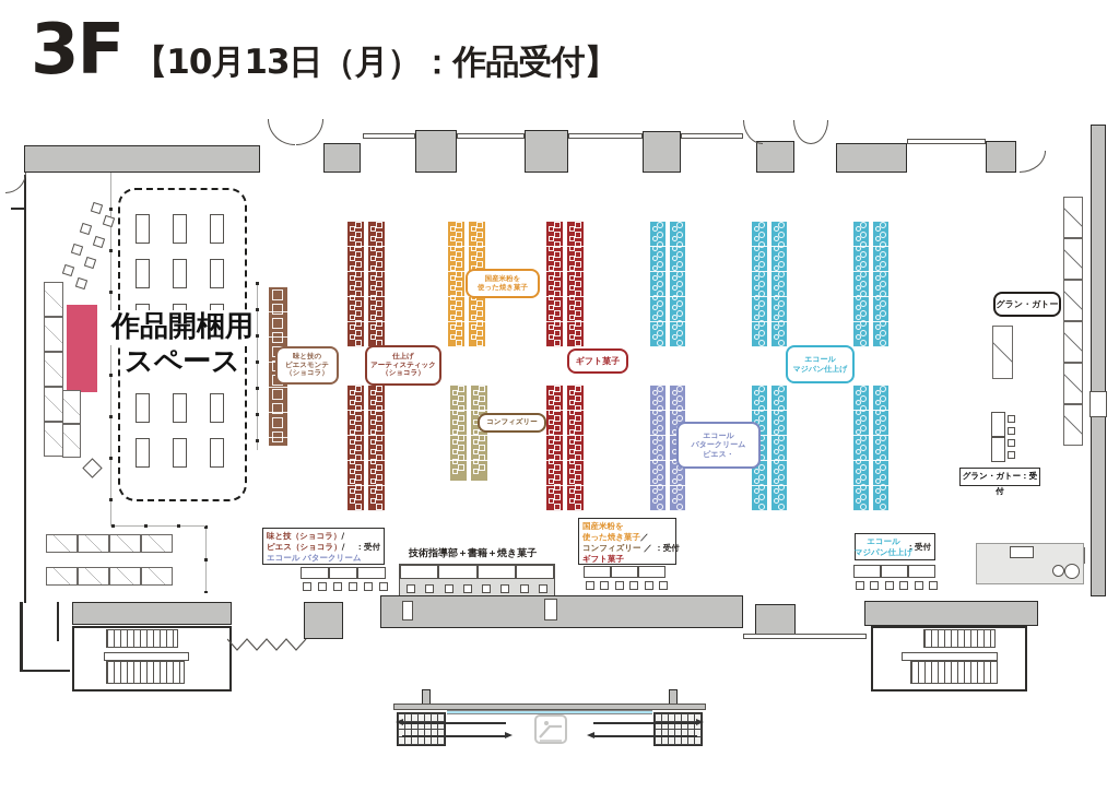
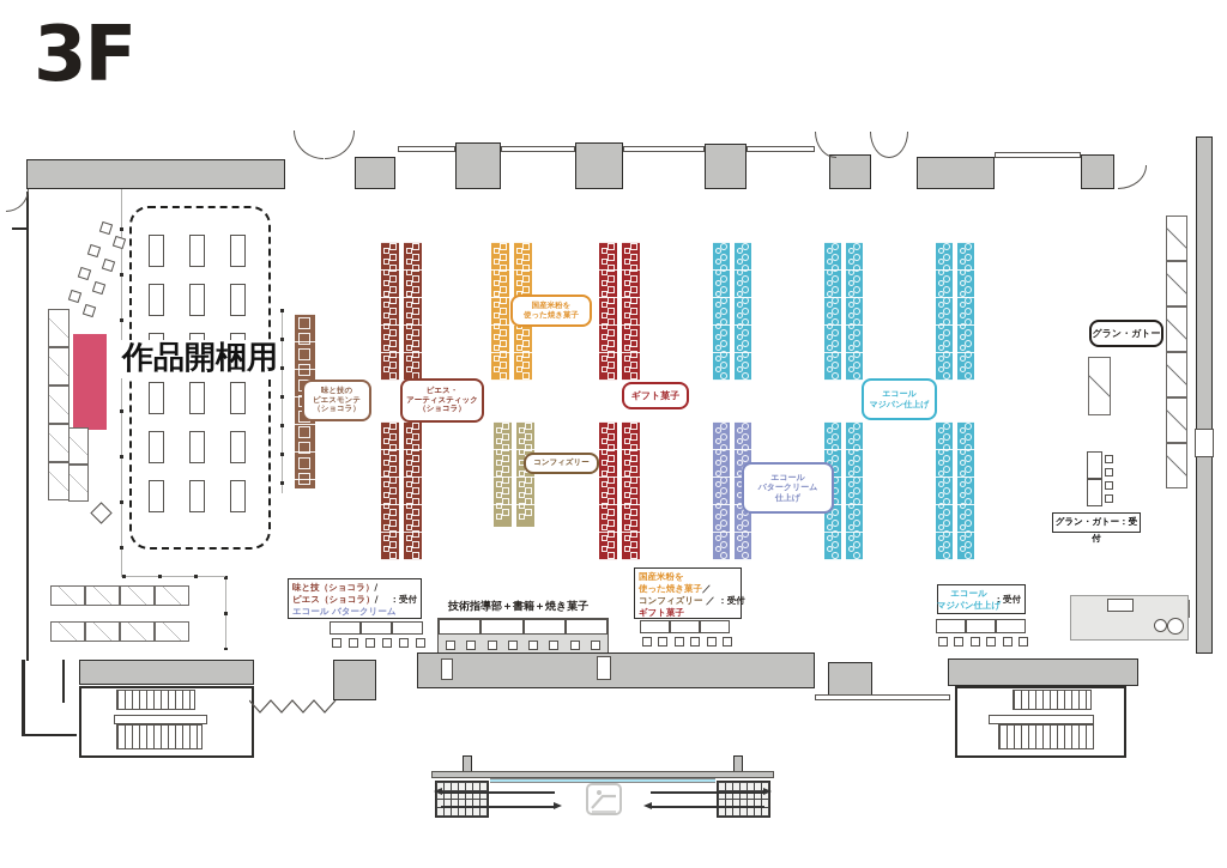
  3F
- 【10月13日（月）：作品受付】
  作品開梱用
- スペース
  技術指導部＋書籍＋焼き菓子
  グラン・ガトー：受付
  味と技の
  ピエスモンテ
  （ショコラ）
- 仕上げ
+ ピエス・
  アーティスティック
  （ショコラ）
  国産米粉を
  使った焼き菓子
  コンフィズリー
  ギフト菓子
  エコール
  バタークリーム
- ピエス・
+ 仕上げ
  エコール
  マジパン仕上げ
  グラン・ガトー
  味と技（ショコラ）
  /
  ピエス（ショコラ）
  /
  ：受付
  エコール バタークリーム
  国産米粉を
  使った焼き菓子
  ／
  コンフィズリー
  ／
  ：受付
  ギフト菓子
  ：受付
  エコール
  マジパン仕上げ
